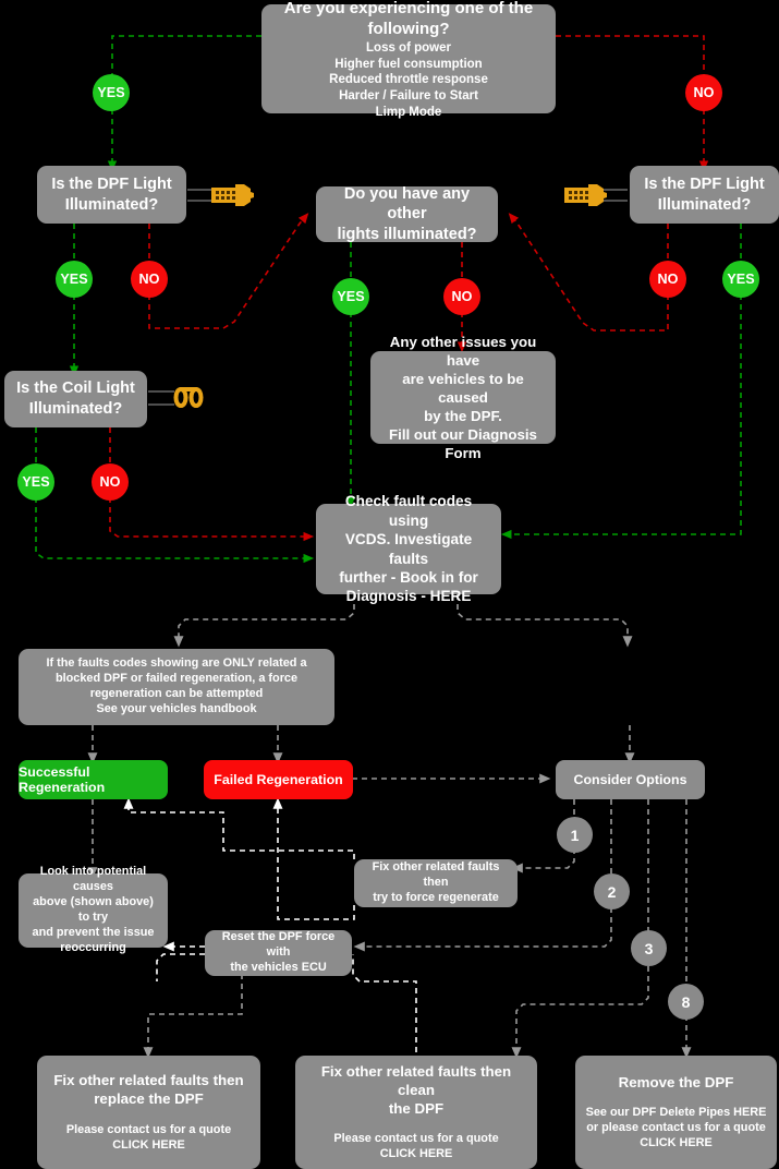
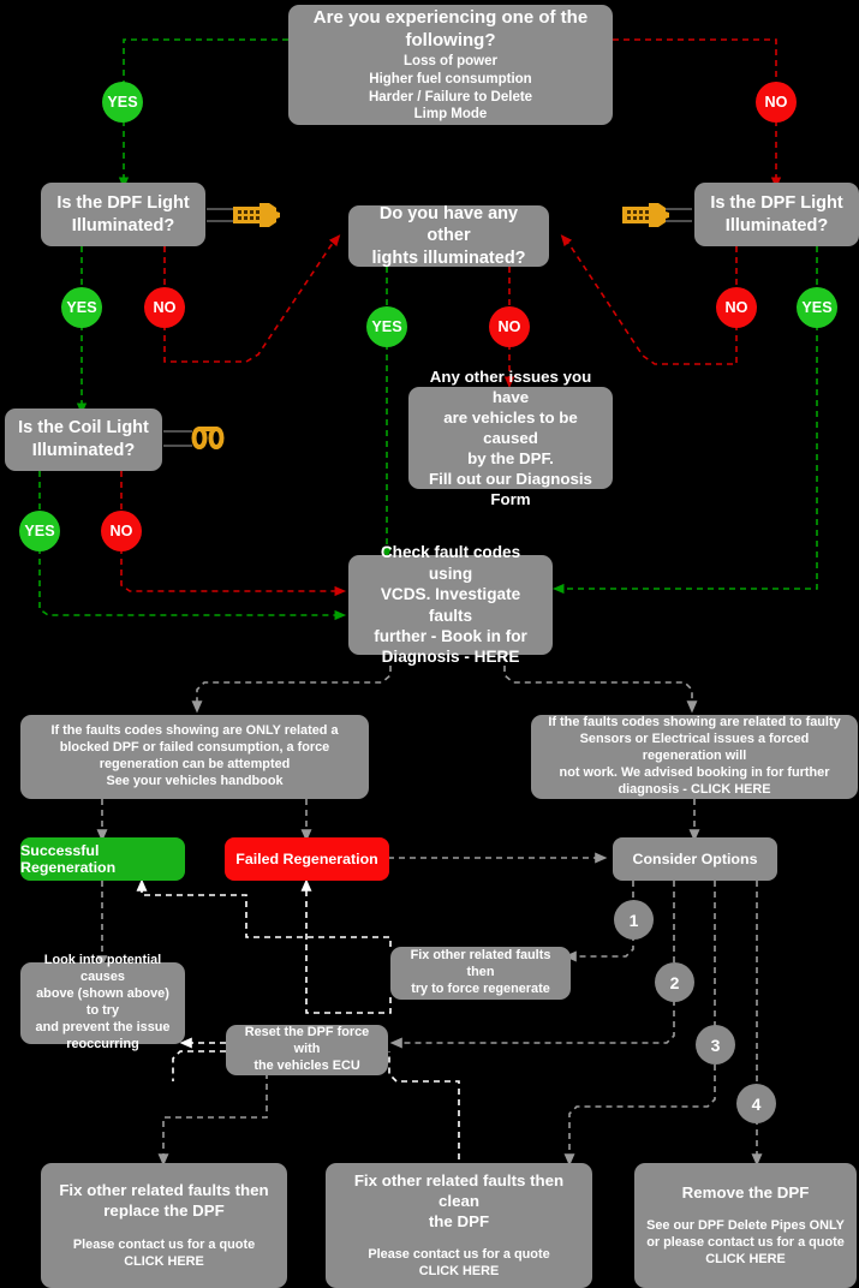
  Are you experiencing one of the following?
  Loss of power
  Higher fuel consumption
- Reduced throttle response
- Harder / Failure to Start
+ Harder / Failure to Delete
  Limp Mode
  YES
  NO
  Is the DPF Light
  Illuminated?
  YES
  NO
  Do you have any other
  lights illuminated?
  YES
  NO
  Is the DPF Light
  Illuminated?
  NO
  YES
  Is the Coil Light
  Illuminated?
  YES
  NO
  Any other issues you have
  are vehicles to be caused
  by the DPF.
  Fill out our Diagnosis Form
  Check fault codes using
  VCDS. Investigate faults
  further - Book in for
  Diagnosis - HERE
  If the faults codes showing are ONLY related a
- blocked DPF or failed regeneration, a force
+ blocked DPF or failed consumption, a force
  regeneration can be attempted
  See your vehicles handbook
+ If the faults codes showing are related to faulty
+ Sensors or Electrical issues a forced regeneration will
+ not work. We advised booking in for further
+ diagnosis - CLICK HERE
  Successful Regeneration
  Failed Regeneration
  Consider Options
  1
  2
  3
- 8
+ 4
  Look into potential causes
  above (shown above) to try
  and prevent the issue
  reoccurring
  Fix other related faults then
  try to force regenerate
  Reset the DPF force with
  the vehicles ECU
  Fix other related faults then
  replace the DPF
  Please contact us for a quote
  CLICK HERE
  Fix other related faults then clean
  the DPF
  Please contact us for a quote
  CLICK HERE
  Remove the DPF
- See our DPF Delete Pipes HERE
+ See our DPF Delete Pipes ONLY
  or please contact us for a quote
  CLICK HERE
